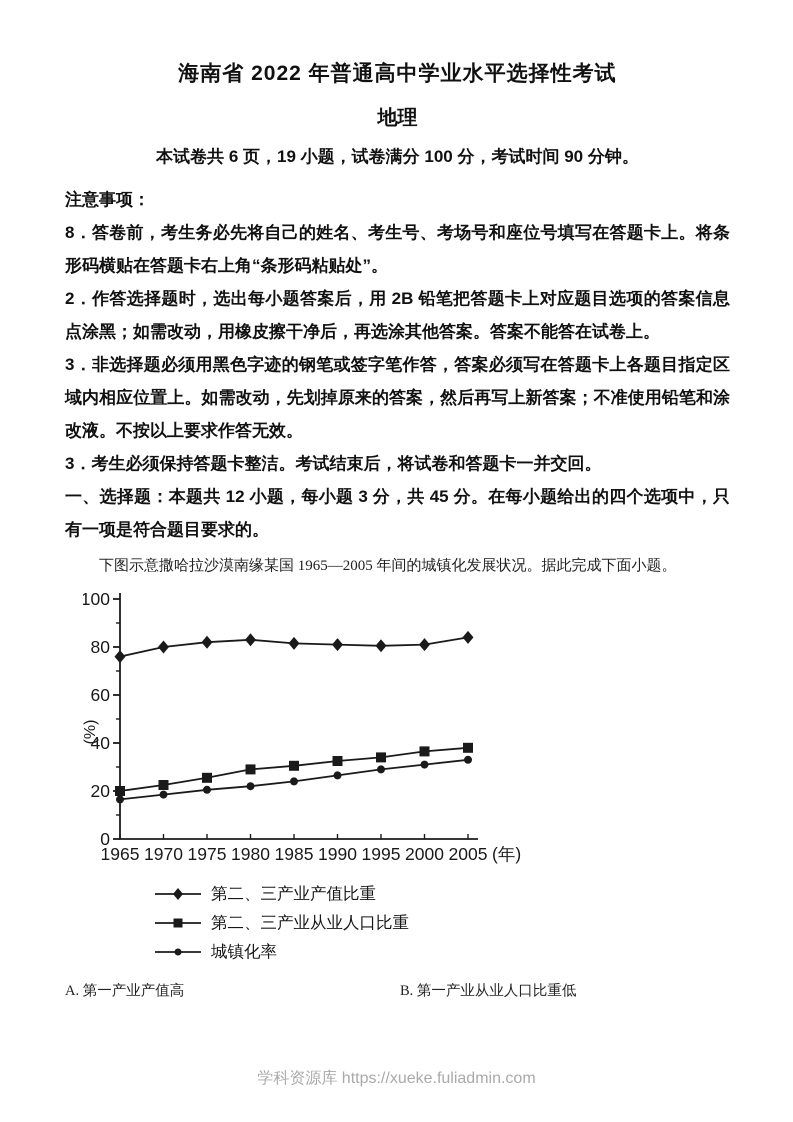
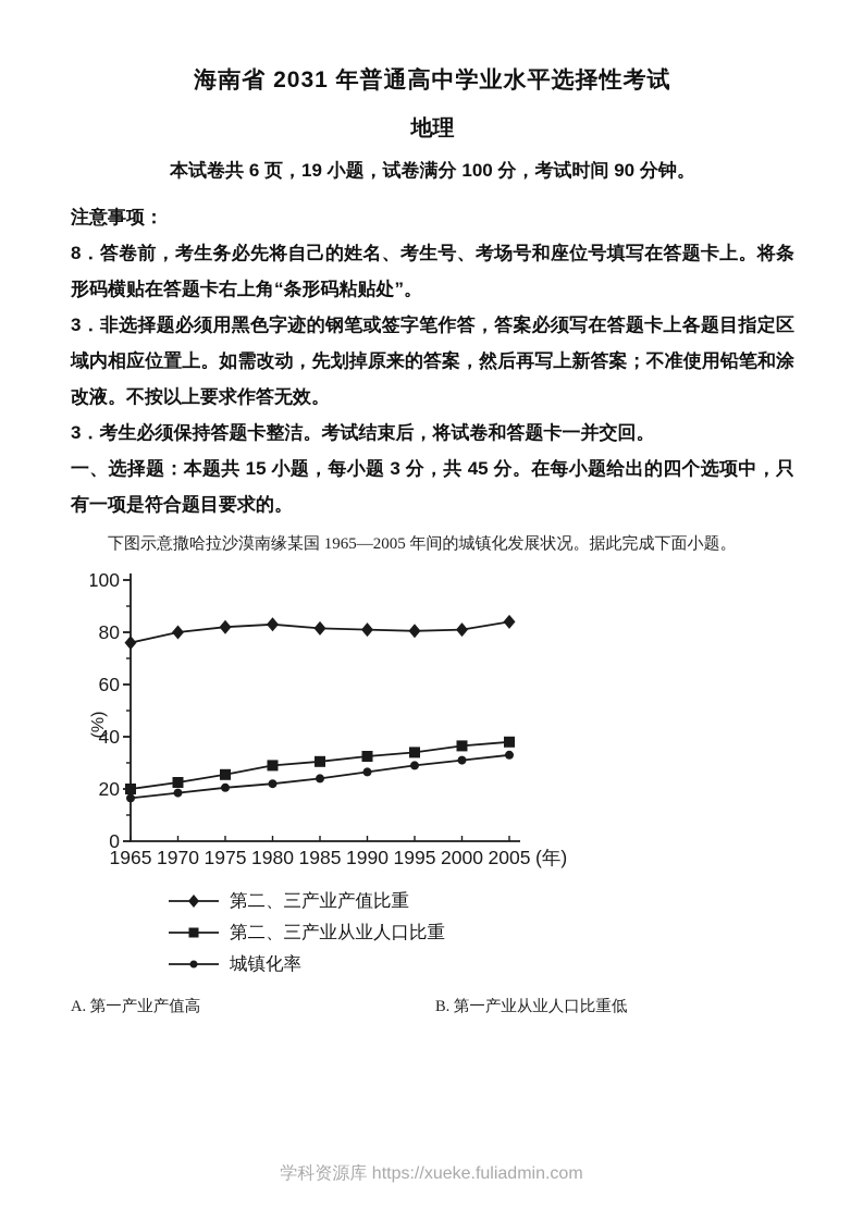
- 海南省 2022 年普通高中学业水平选择性考试
+ 海南省 2031 年普通高中学业水平选择性考试
  地理
  本试卷共 6 页，19 小题，试卷满分 100 分，考试时间 90 分钟。
  注意事项：
  8．答卷前，考生务必先将自己的姓名、考生号、考场号和座位号填写在答题卡上。将条形码横贴在答题卡右上角“条形码粘贴处”。
- 2．作答选择题时，选出每小题答案后，用 2B 铅笔把答题卡上对应题目选项的答案信息点涂黑；如需改动，用橡皮擦干净后，再选涂其他答案。答案不能答在试卷上。
  3．非选择题必须用黑色字迹的钢笔或签字笔作答，答案必须写在答题卡上各题目指定区域内相应位置上。如需改动，先划掉原来的答案，然后再写上新答案；不准使用铅笔和涂改液。不按以上要求作答无效。
  3．考生必须保持答题卡整洁。考试结束后，将试卷和答题卡一并交回。
- 一、选择题：本题共 12 小题，每小题 3 分，共 45 分。在每小题给出的四个选项中，只有一项是符合题目要求的。
+ 一、选择题：本题共 15 小题，每小题 3 分，共 45 分。在每小题给出的四个选项中，只有一项是符合题目要求的。
  下图示意撒哈拉沙漠南缘某国 1965—2005 年间的城镇化发展状况。据此完成下面小题。
  0
  20
  40
  60
  80
  100
  1965
  1970
  1975
  1980
  1985
  1990
  1995
  2000
  2005
  (年)
  第二、三产业产值比重
  第二、三产业从业人口比重
  城镇化率
  A. 第一产业产值高
  B. 第一产业从业人口比重低
  学科资源库 https://xueke.fuliadmin.com
